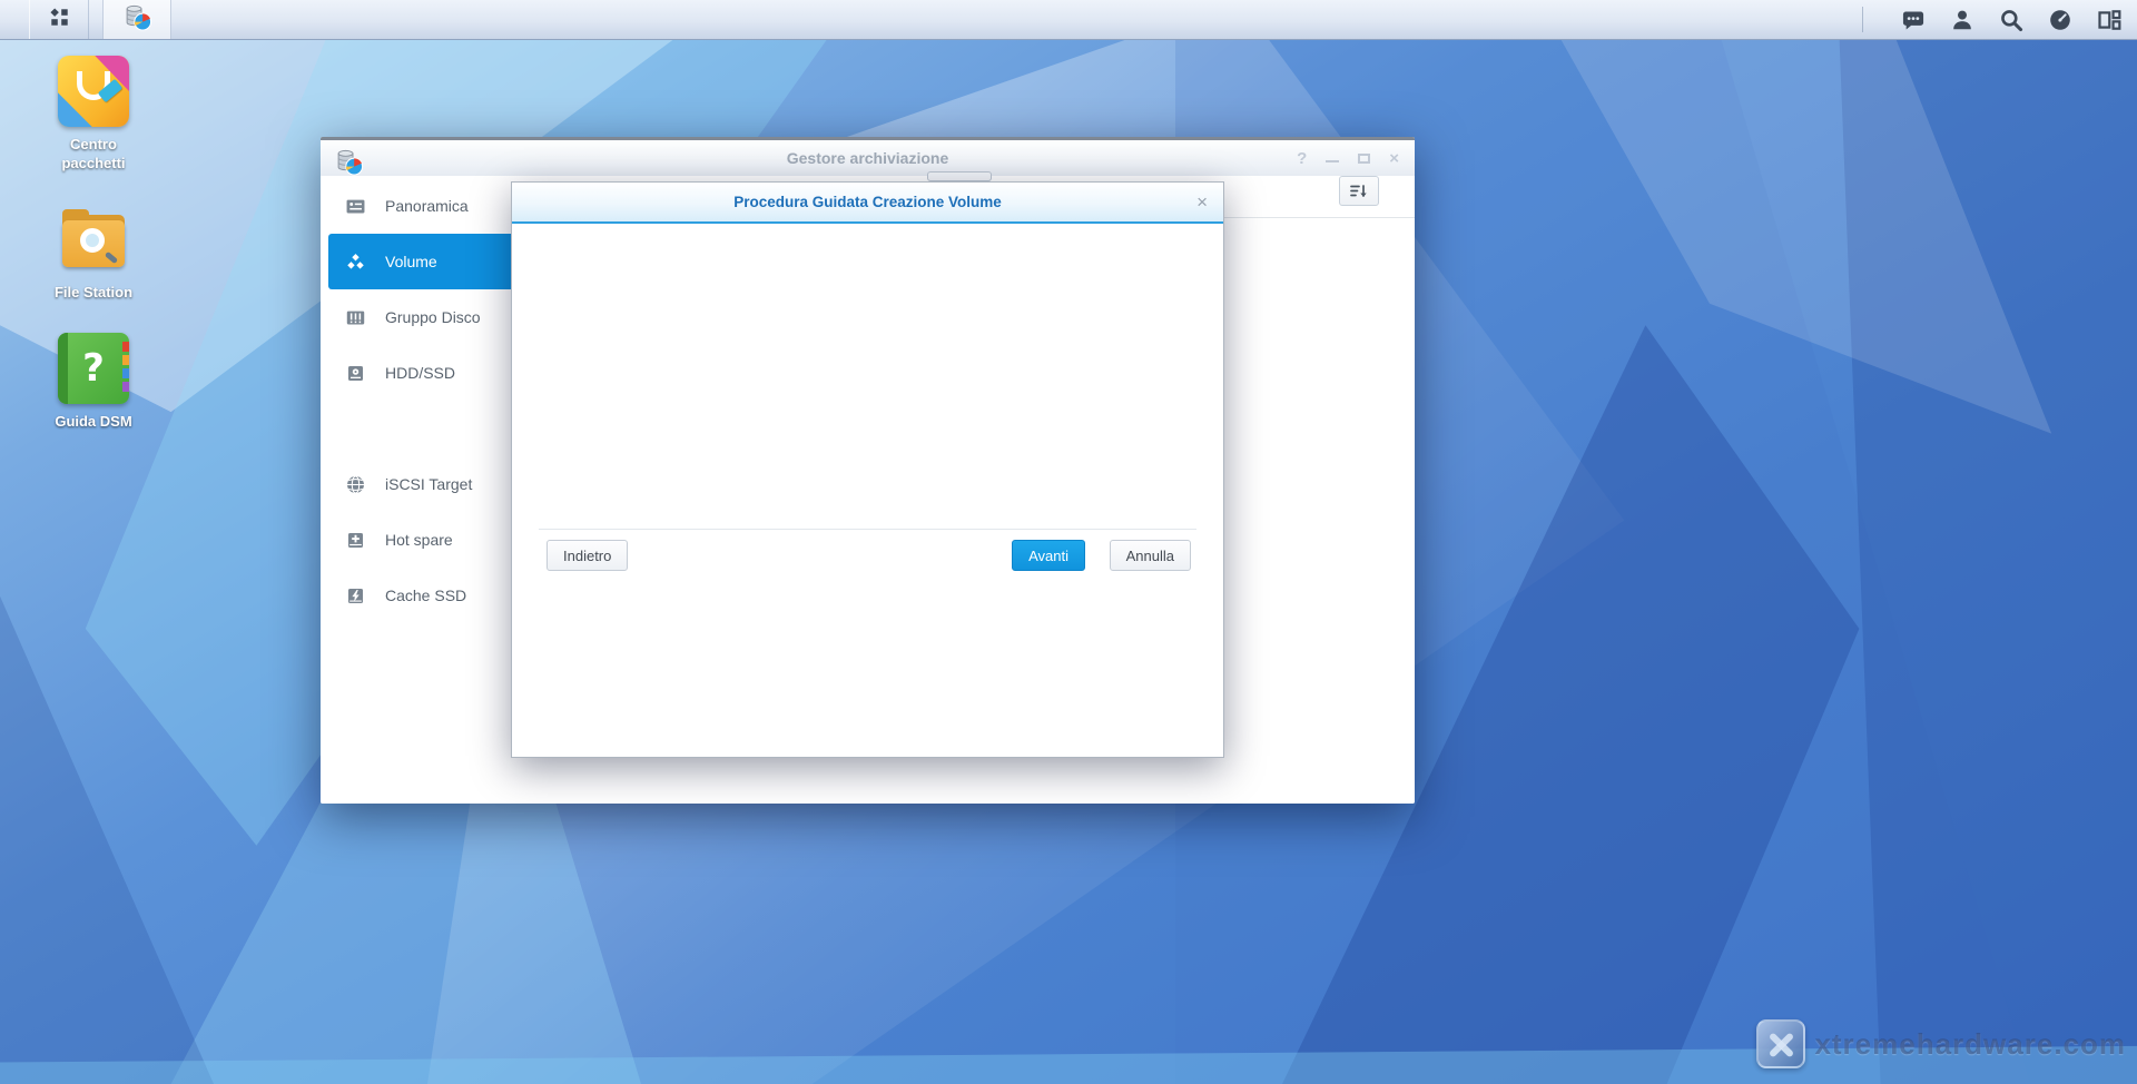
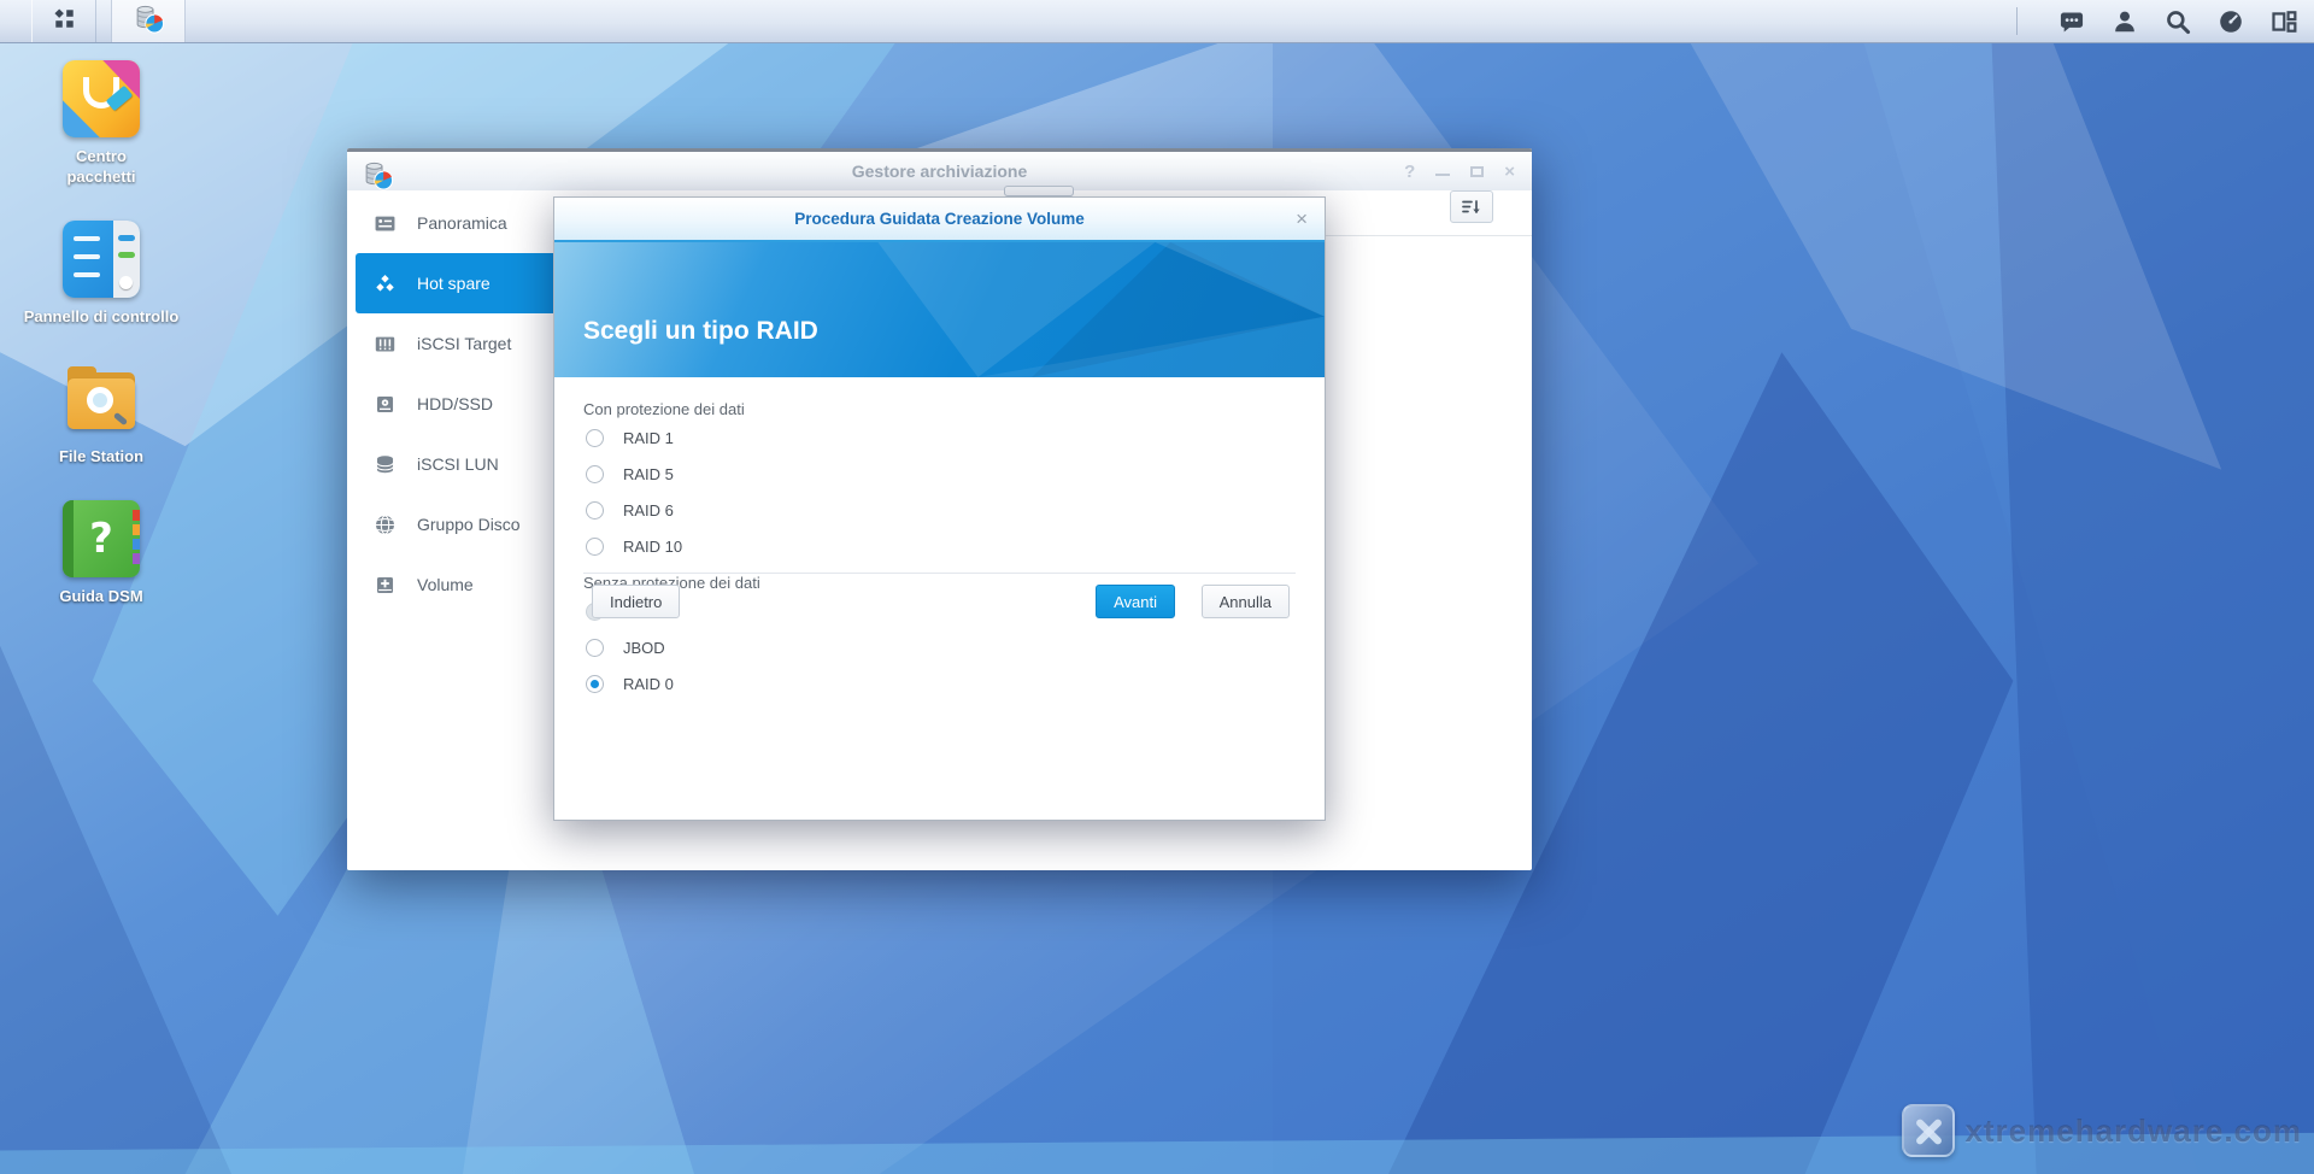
  Centro
  pacchetti
+ Pannello di controllo
  File Station
  ?
  Guida DSM
  Gestore archiviazione
  ?
  ×
  Panoramica
- Volume
+ Hot spare
- Gruppo Disco
+ iSCSI Target
  HDD/SSD
+ iSCSI LUN
- iSCSI Target
+ Gruppo Disco
- Hot spare
+ Volume
- Cache SSD
  Procedura Guidata Creazione Volume
  ×
+ Scegli un tipo RAID
+ Con protezione dei dati
+ RAID 1
+ RAID 5
+ RAID 6
+ RAID 10
+ Senza protezione dei dati
+ JBOD
+ RAID 0
  Indietro
  Avanti
  Annulla
  xtremehardware.com
